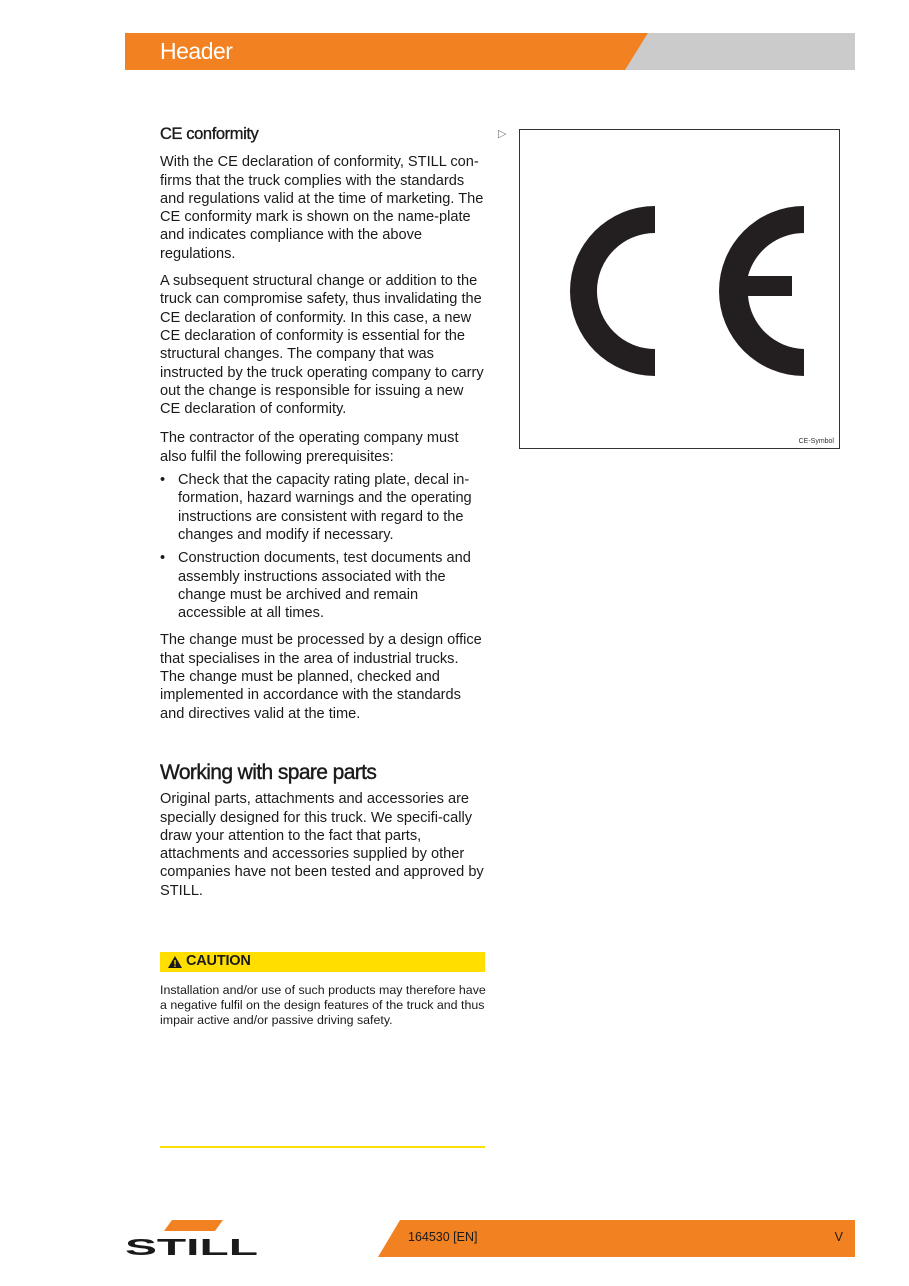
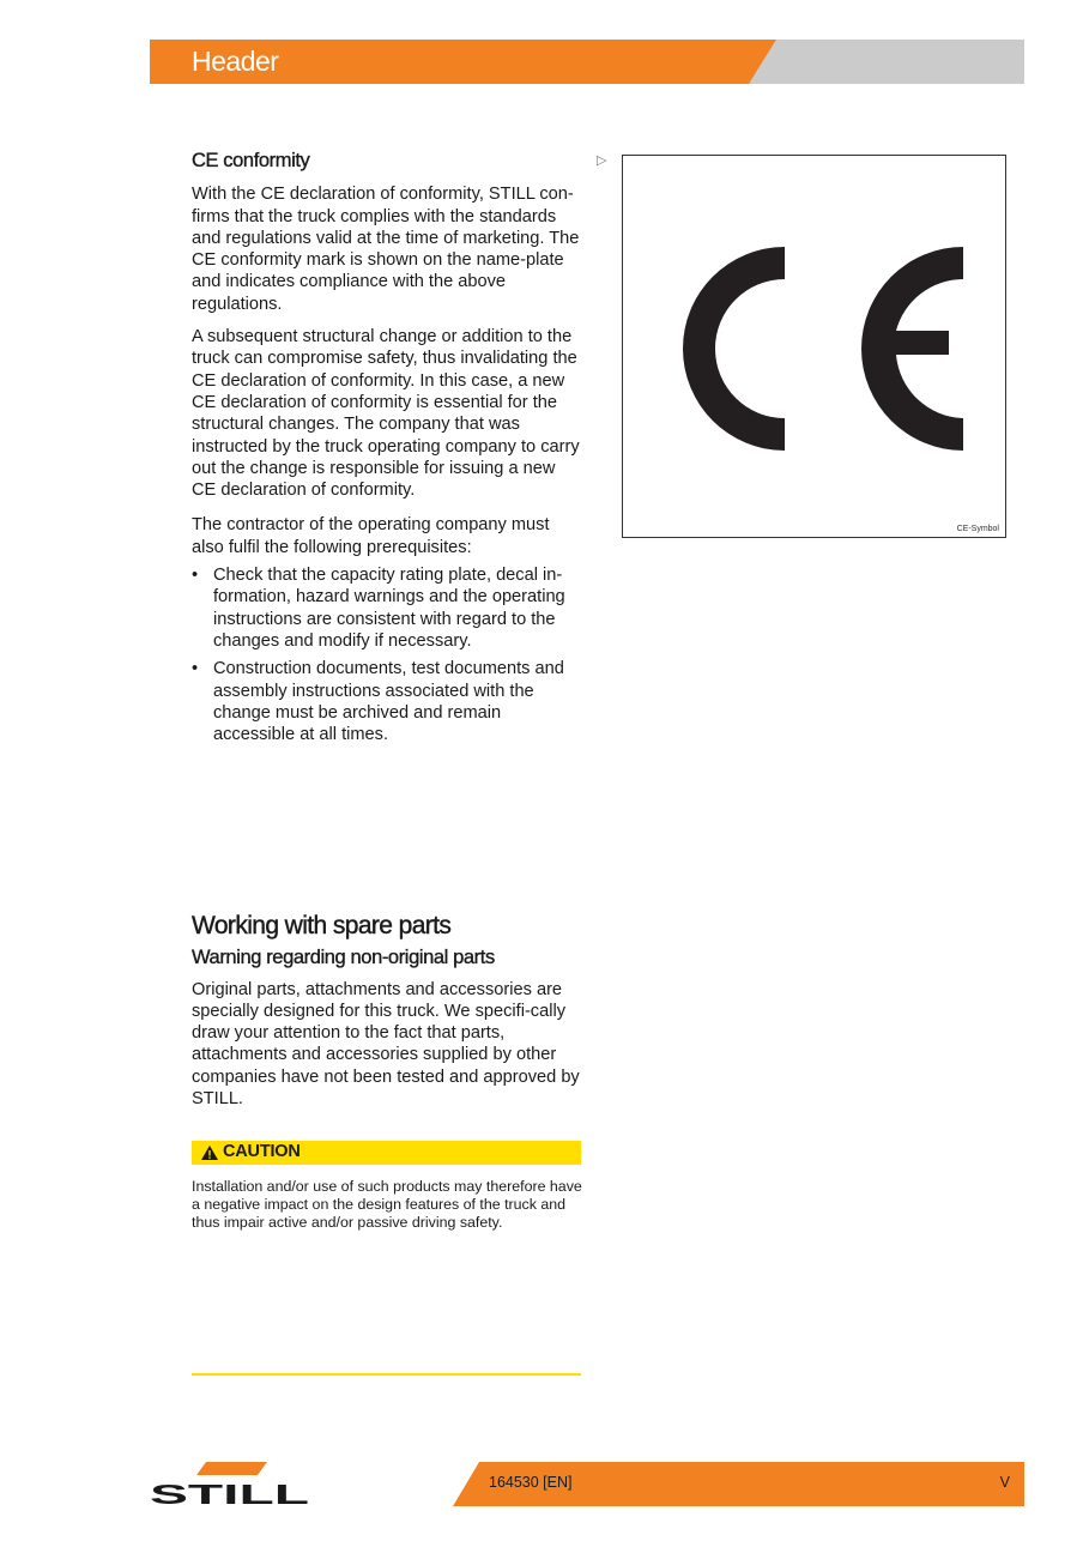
  Header
  CE conformity
  With the CE declaration of conformity, STILL con-firms that the truck complies with the standards and regulations valid at the time of marketing. The CE conformity mark is shown on the name-plate and indicates compliance with the above regulations.
  A subsequent structural change or addition to the truck can compromise safety, thus invalidating the CE declaration of conformity. In this case, a new CE declaration of conformity is essential for the structural changes. The company that was instructed by the truck operating company to carry out the change is responsible for issuing a new CE declaration of conformity.
  The contractor of the operating company must also fulfil the following prerequisites:
  •
  Check that the capacity rating plate, decal in-formation, hazard warnings and the operating instructions are consistent with regard to the changes and modify if necessary.
  •
  Construction documents, test documents and assembly instructions associated with the change must be archived and remain accessible at all times.
- The change must be processed by a design office that specialises in the area of industrial trucks. The change must be planned, checked and implemented in accordance with the standards and directives valid at the time.
  ▷
  Working with spare parts
+ Warning regarding non-original parts
  Original parts, attachments and accessories are specially designed for this truck. We specifi-cally draw your attention to the fact that parts, attachments and accessories supplied by other companies have not been tested and approved by STILL.
  CAUTION
- Installation and/or use of such products may therefore have a negative fulfil on the design features of the truck and thus impair active and/or passive driving safety.
+ Installation and/or use of such products may therefore have a negative impact on the design features of the truck and thus impair active and/or passive driving safety.
  STILL
  164530 [EN]
  V
